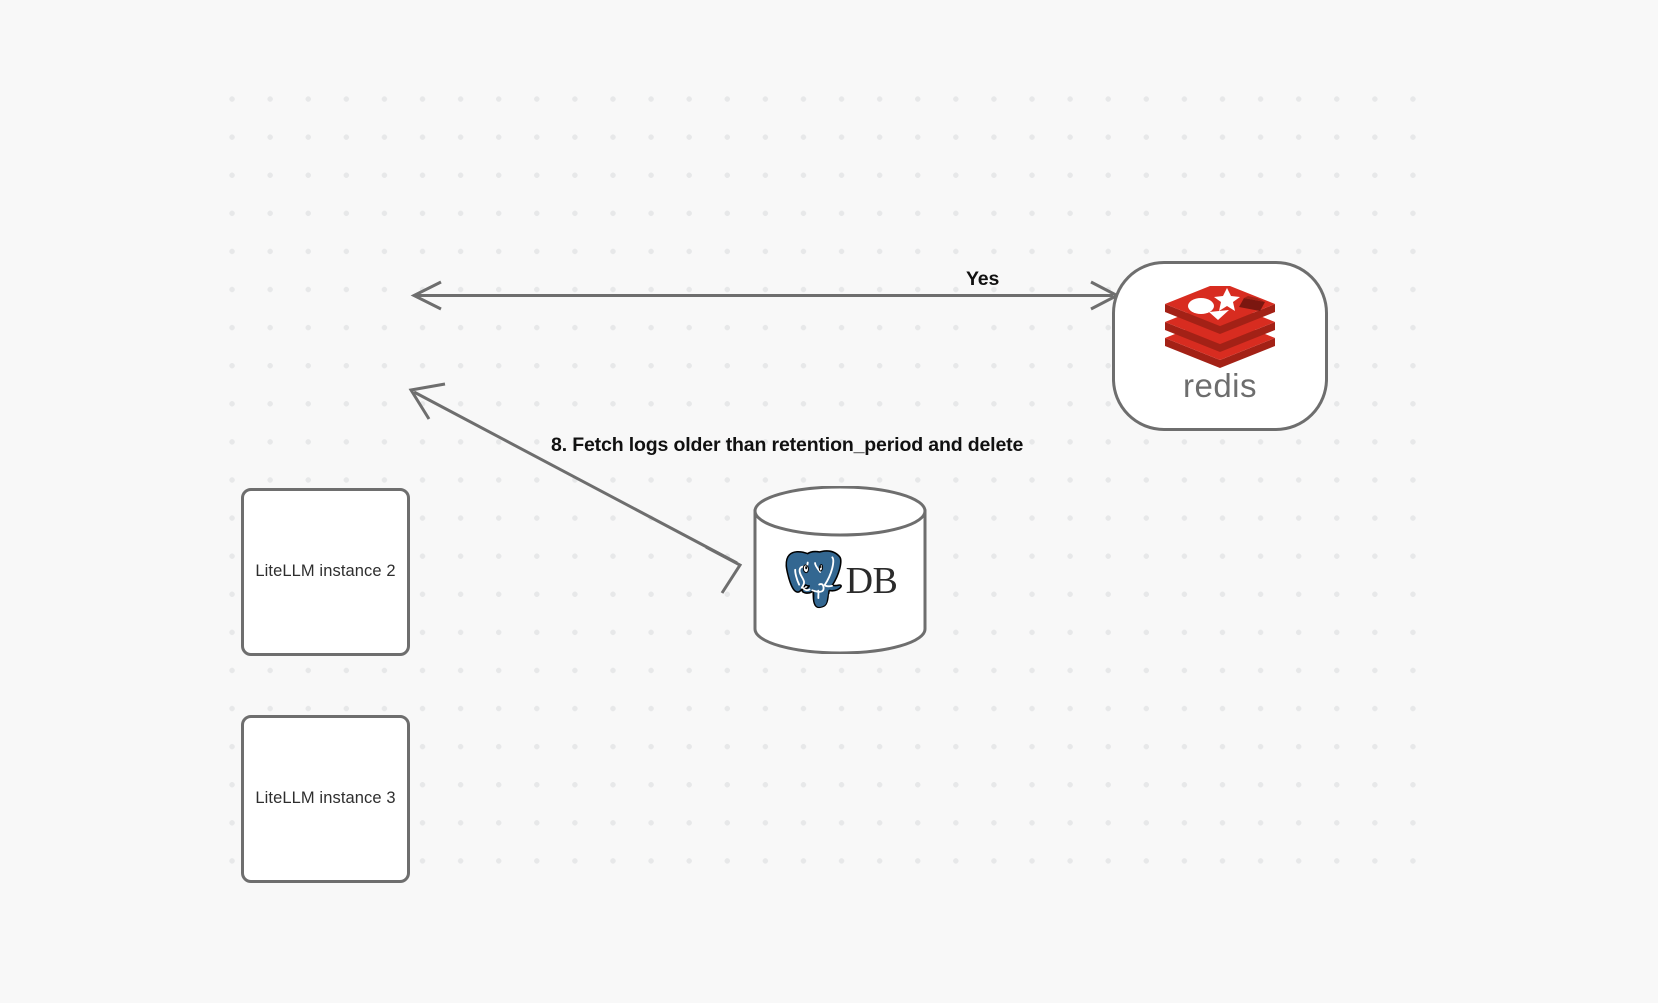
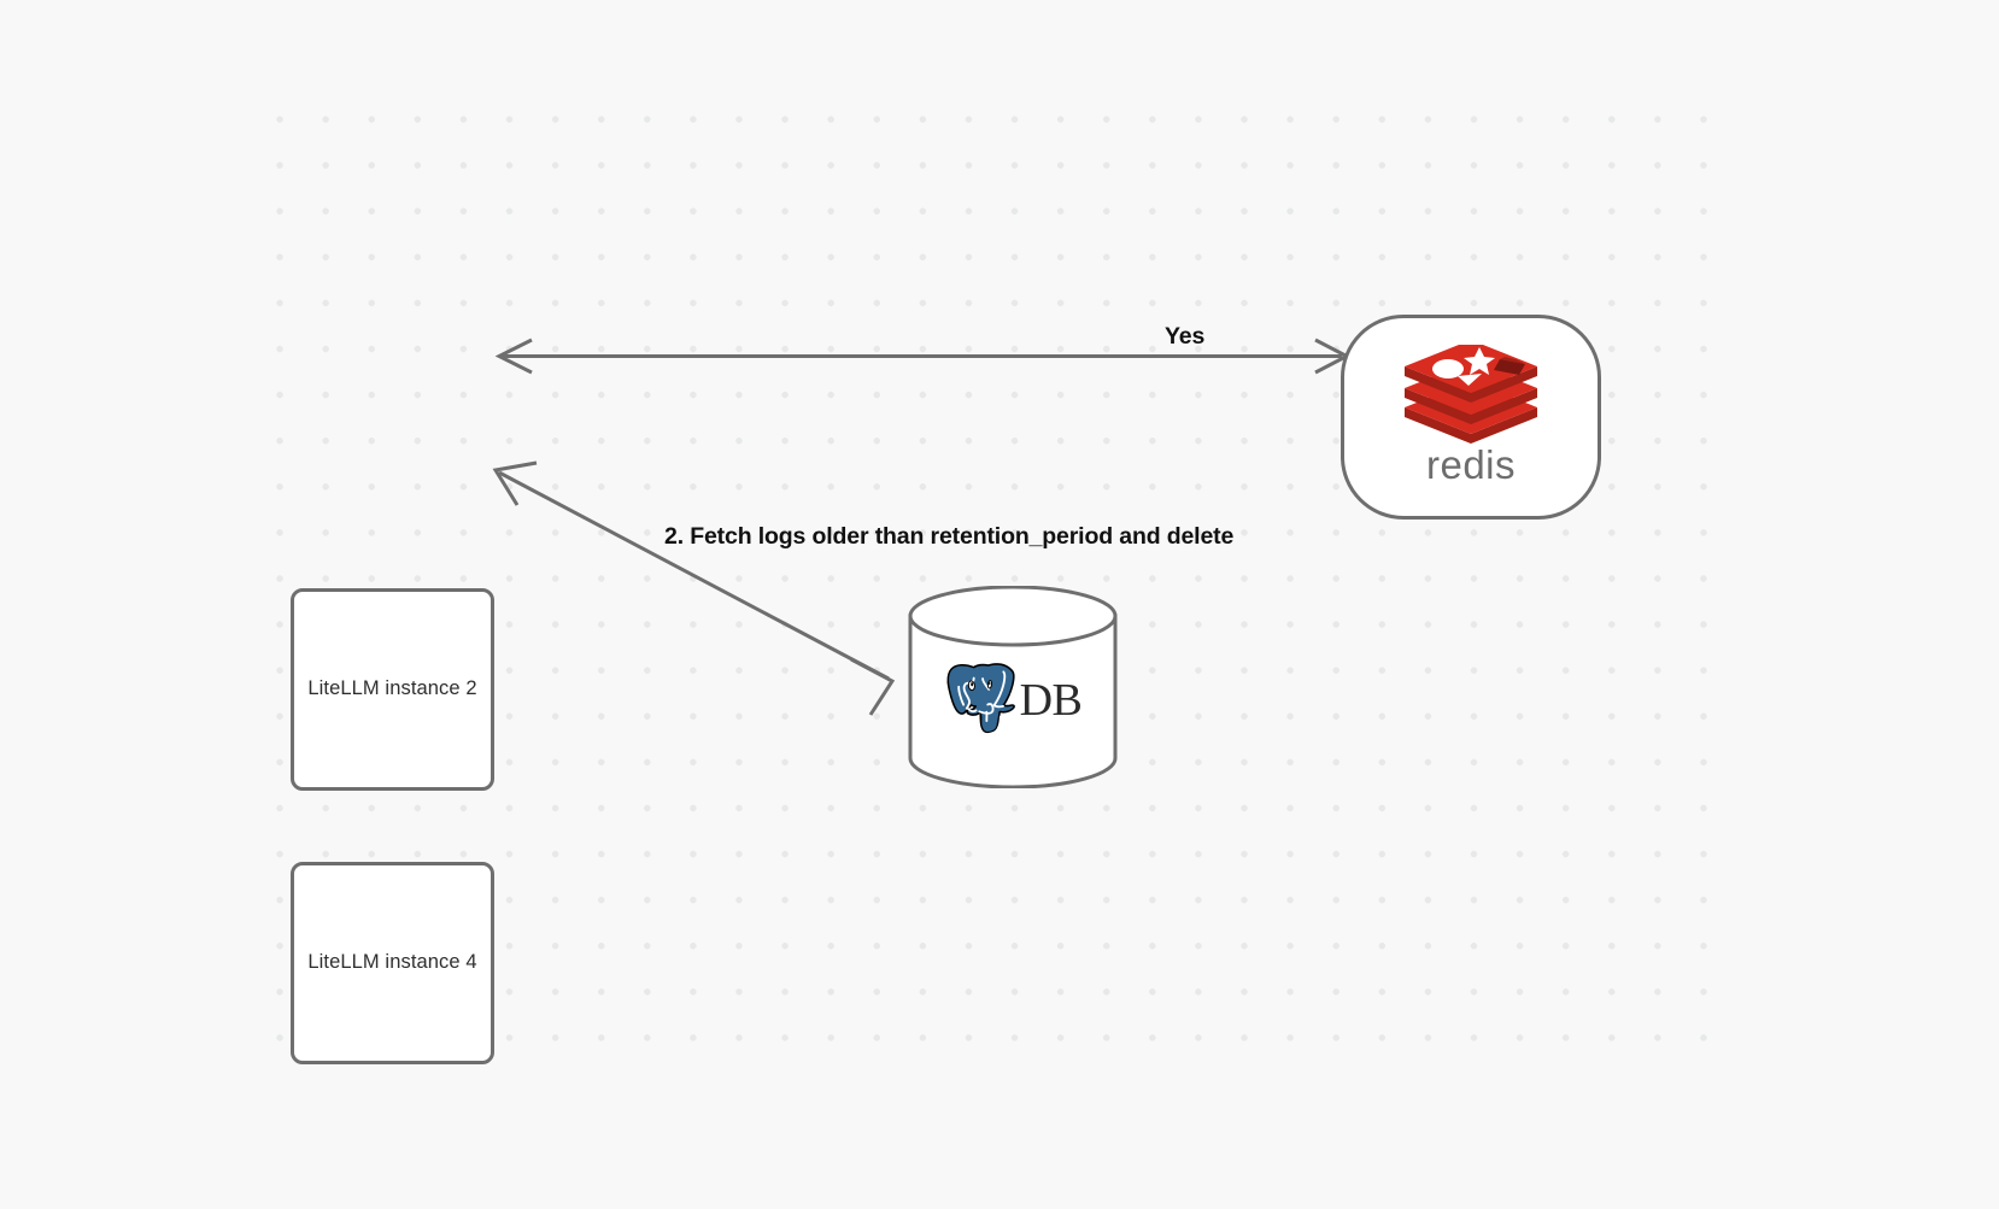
  Yes
- 8. Fetch logs older than retention_period and delete
+ 2. Fetch logs older than retention_period and delete
  LiteLLM instance 2
- LiteLLM instance 3
+ LiteLLM instance 4
  redis
  DB
